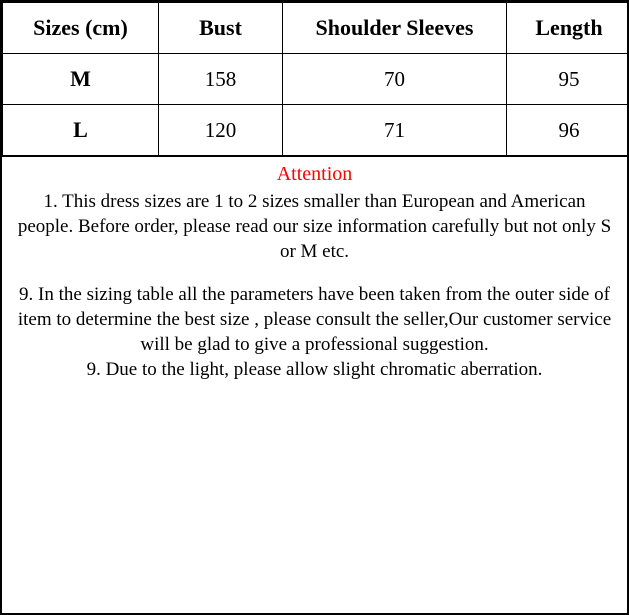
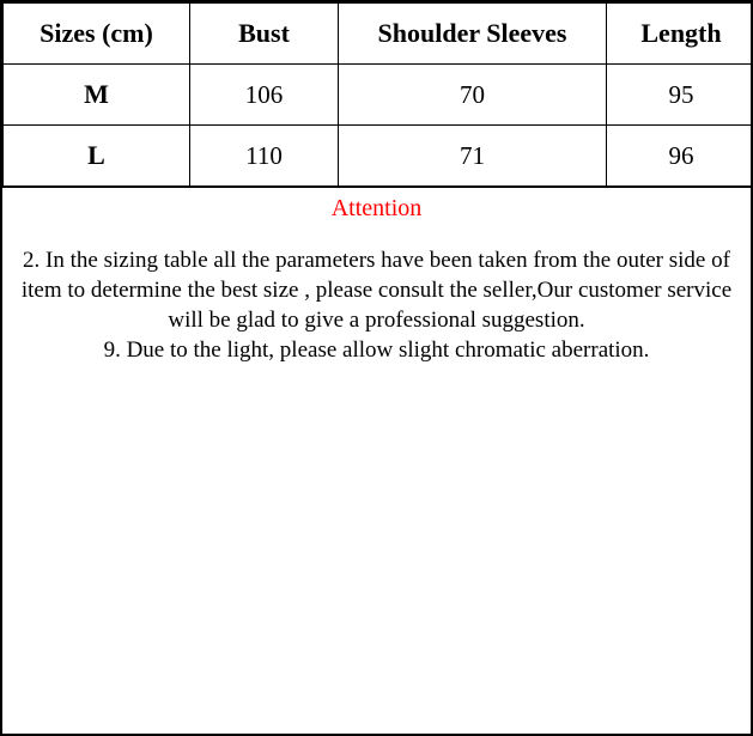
  Sizes (cm)	Bust	Shoulder Sleeves	Length
- M	158	70	95
+ M	106	70	95
- L	120	71	96
+ L	110	71	96
  Attention
- 1. This dress sizes are 1 to 2 sizes smaller than European and American people. Before order, please read our size information carefully but not only S or M etc.
- 9. In the sizing table all the parameters have been taken from the outer side of item to determine the best size , please consult the seller,Our customer service will be glad to give a professional suggestion.
+ 2. In the sizing table all the parameters have been taken from the outer side of item to determine the best size , please consult the seller,Our customer service will be glad to give a professional suggestion.
  9. Due to the light, please allow slight chromatic aberration.
